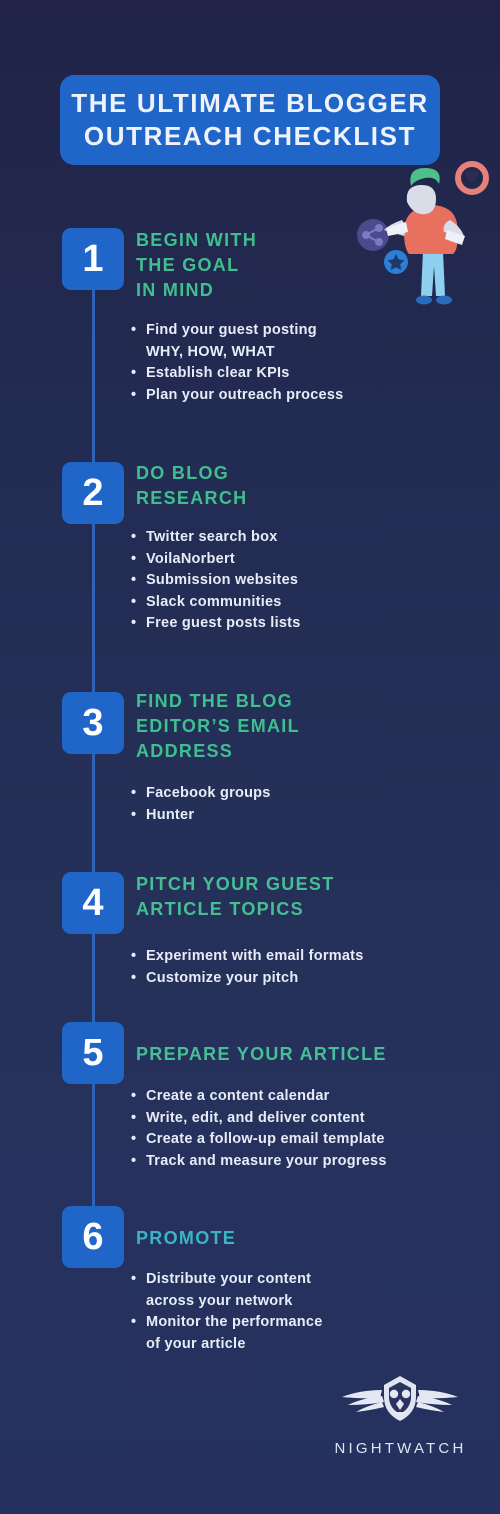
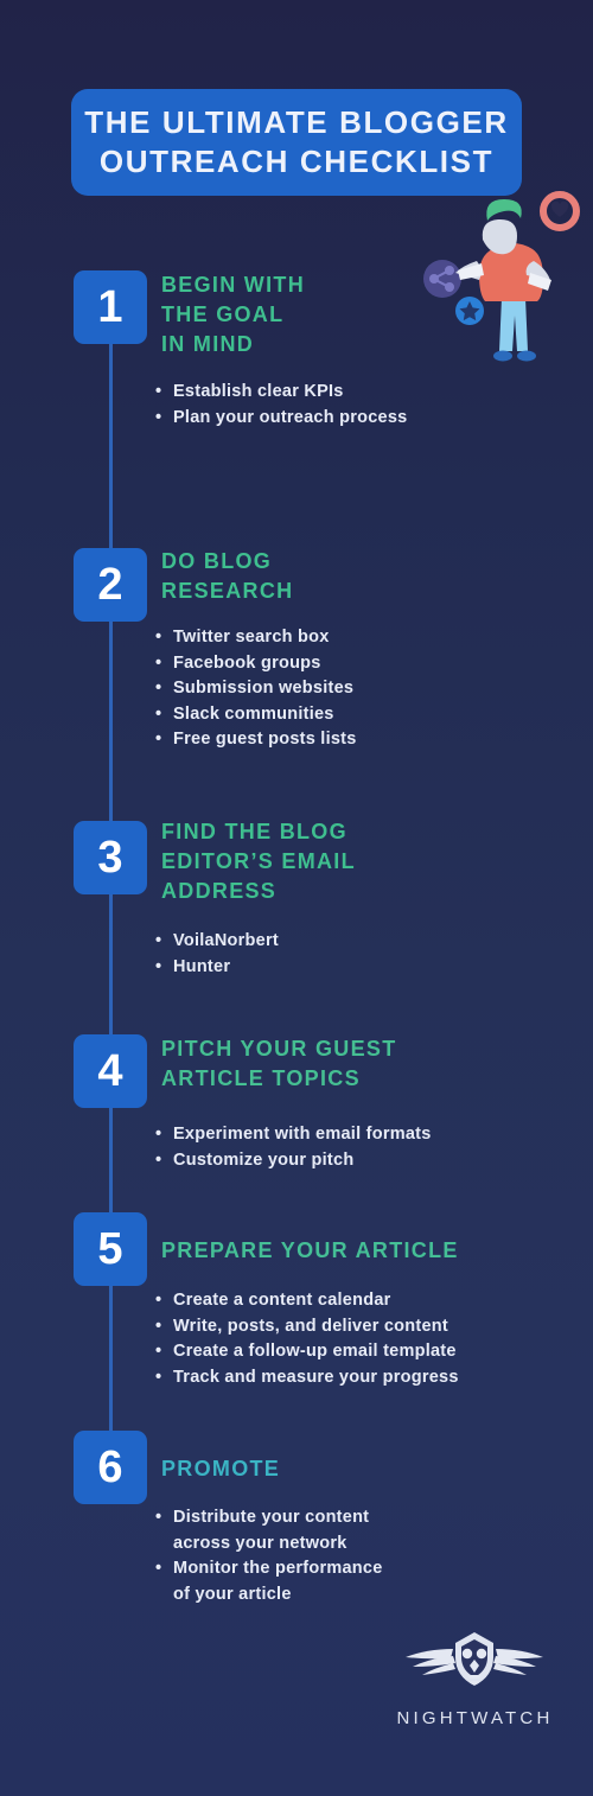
  THE ULTIMATE BLOGGER
  OUTREACH CHECKLIST
  1
  BEGIN WITH
  THE GOAL
  IN MIND
- Find your guest posting
- WHY, HOW, WHAT
  Establish clear KPIs
  Plan your outreach process
  2
  DO BLOG
  RESEARCH
  Twitter search box
- VoilaNorbert
+ Facebook groups
  Submission websites
  Slack communities
  Free guest posts lists
  3
  FIND THE BLOG
  EDITOR’S EMAIL
  ADDRESS
- Facebook groups
+ VoilaNorbert
  Hunter
  4
  PITCH YOUR GUEST
  ARTICLE TOPICS
  Experiment with email formats
  Customize your pitch
  5
  PREPARE YOUR ARTICLE
  Create a content calendar
- Write, edit, and deliver content
+ Write, posts, and deliver content
  Create a follow-up email template
  Track and measure your progress
  6
  PROMOTE
  Distribute your content
  across your network
  Monitor the performance
  of your article
  NIGHTWATCH
